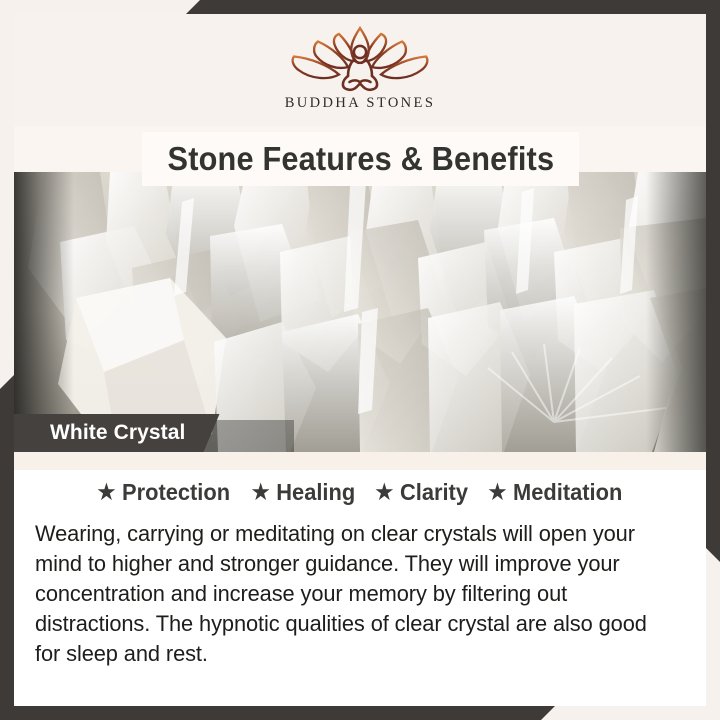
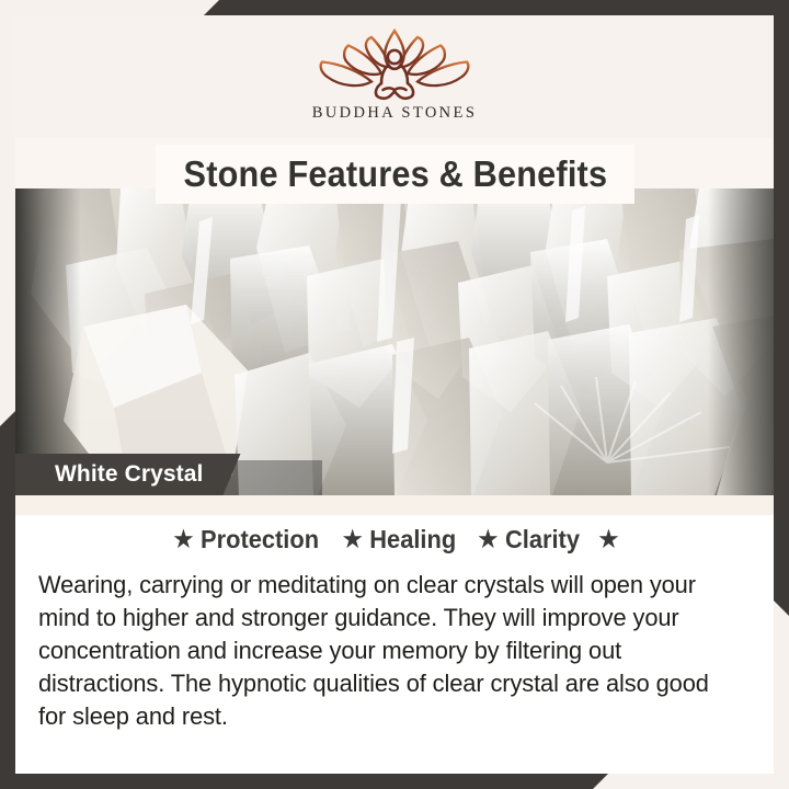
  BUDDHA STONES
  Stone Features & Benefits
  White Crystal
  ★
  Protection
  ★
  Healing
  ★
  Clarity
  ★
- Meditation
  Wearing, carrying or meditating on clear crystals will open your mind to higher and stronger guidance. They will improve your concentration and increase your memory by filtering out distractions. The hypnotic qualities of clear crystal are also good for sleep and rest.
